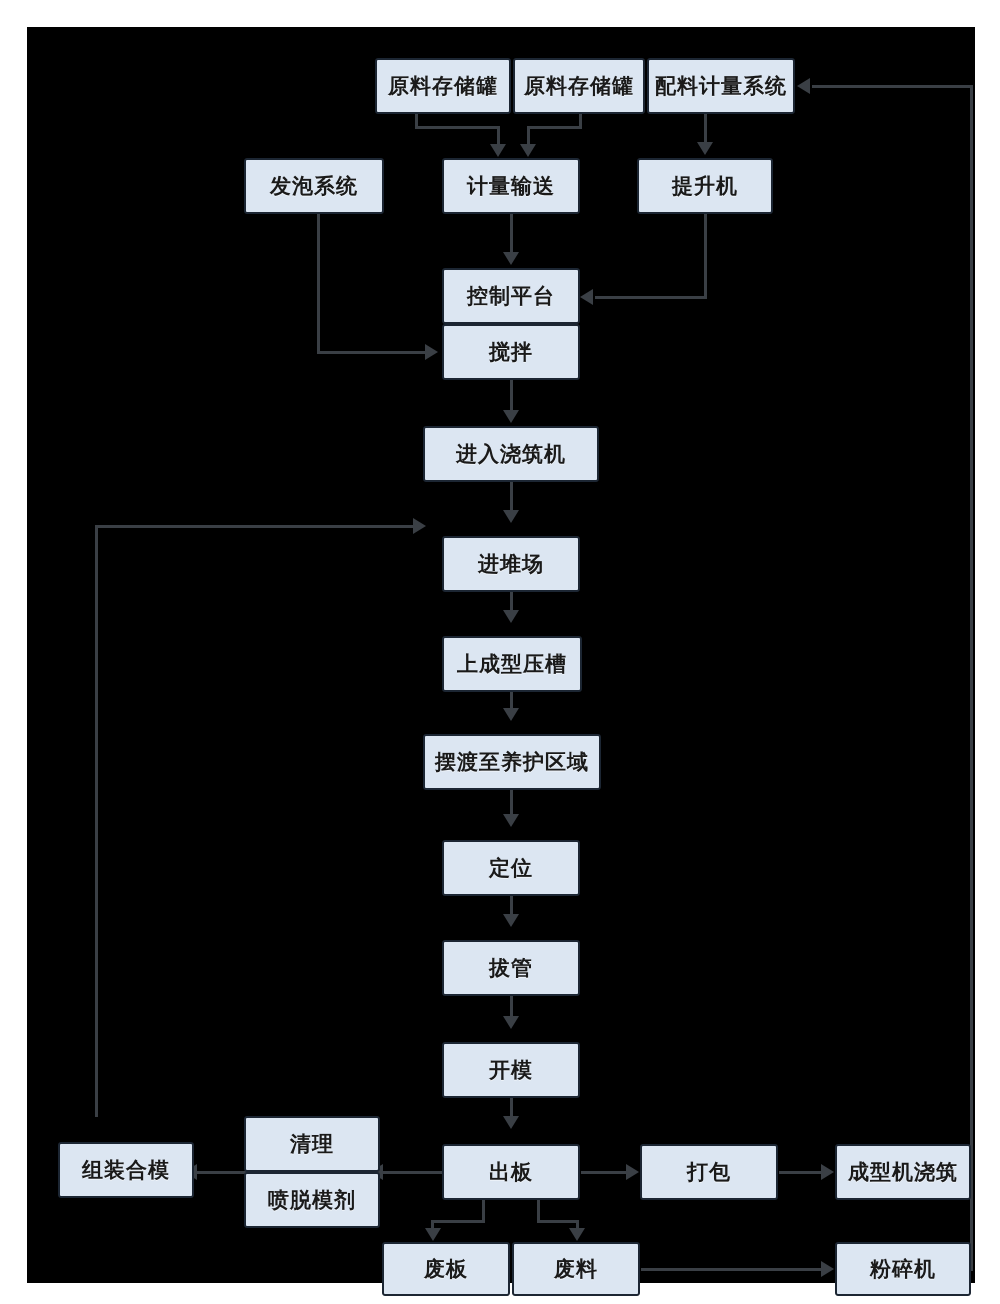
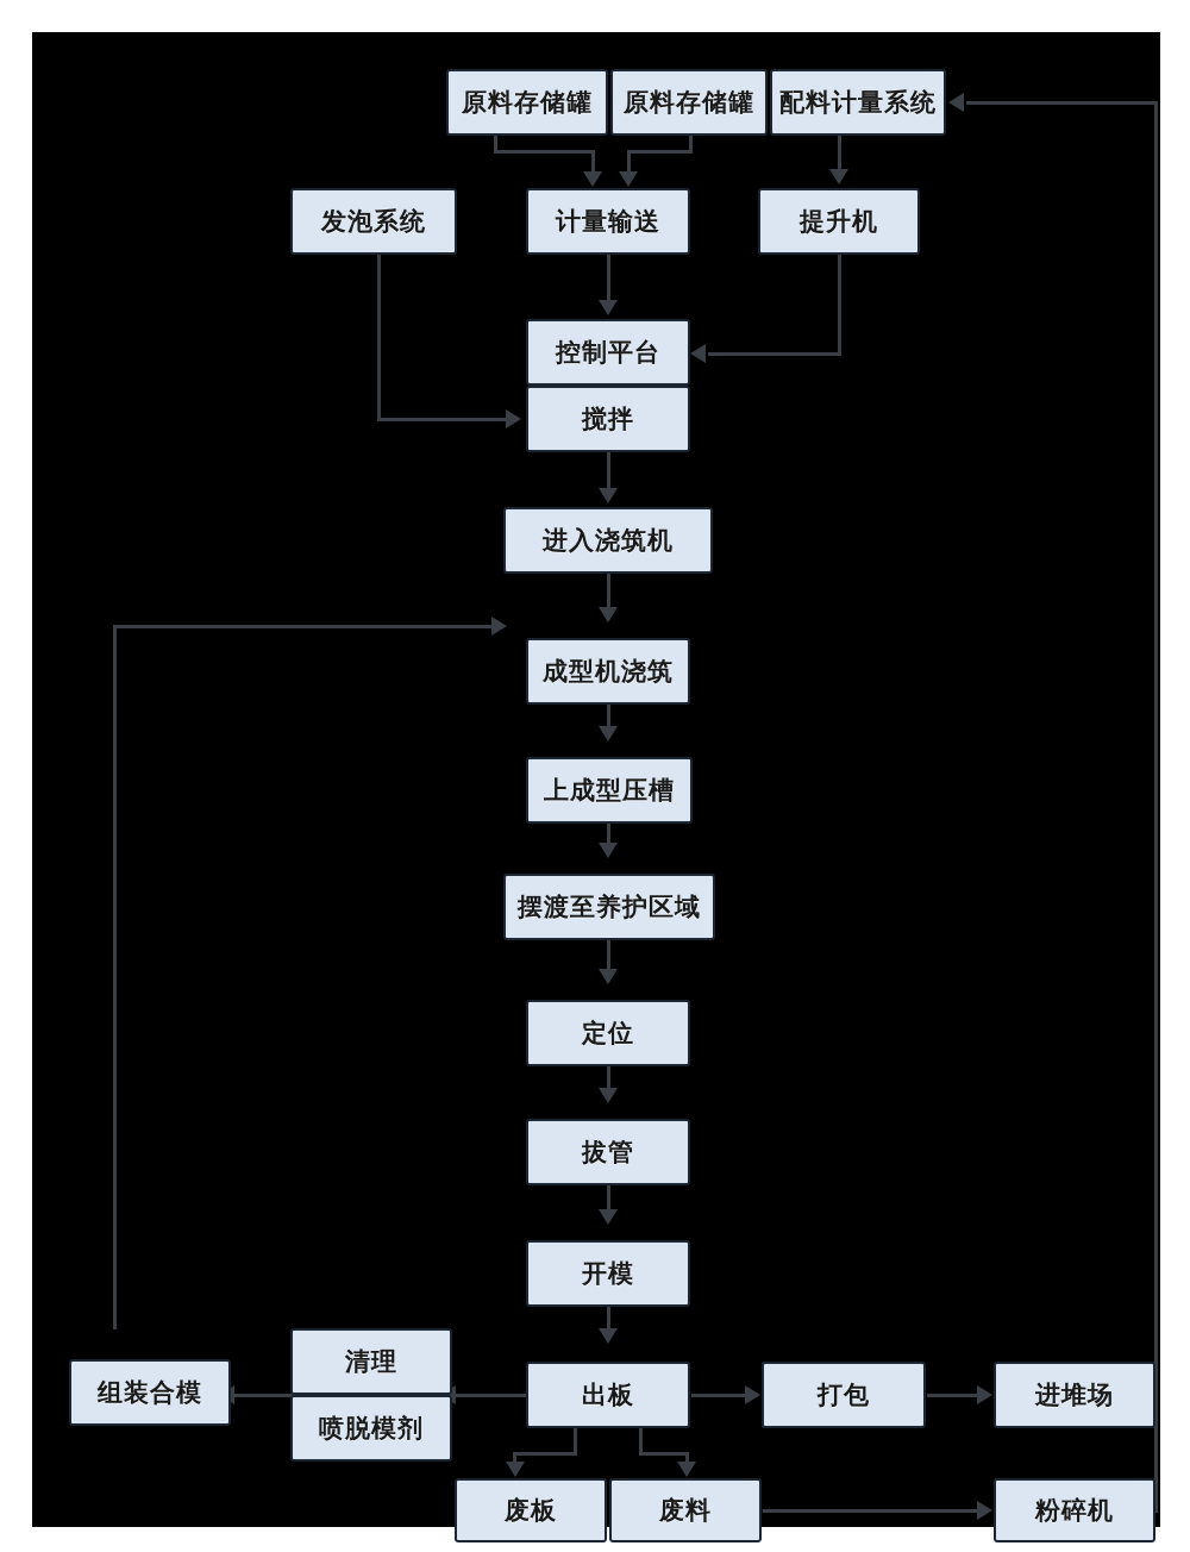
  原料存储罐
  原料存储罐
  配料计量系统
  发泡系统
  计量输送
  提升机
  控制平台
  搅拌
  进入浇筑机
- 进堆场
+ 成型机浇筑
  上成型压槽
  摆渡至养护区域
  定位
  拔管
  开模
  组装合模
  清理
  喷脱模剂
  出板
  打包
- 成型机浇筑
+ 进堆场
  废板
  废料
  粉碎机
